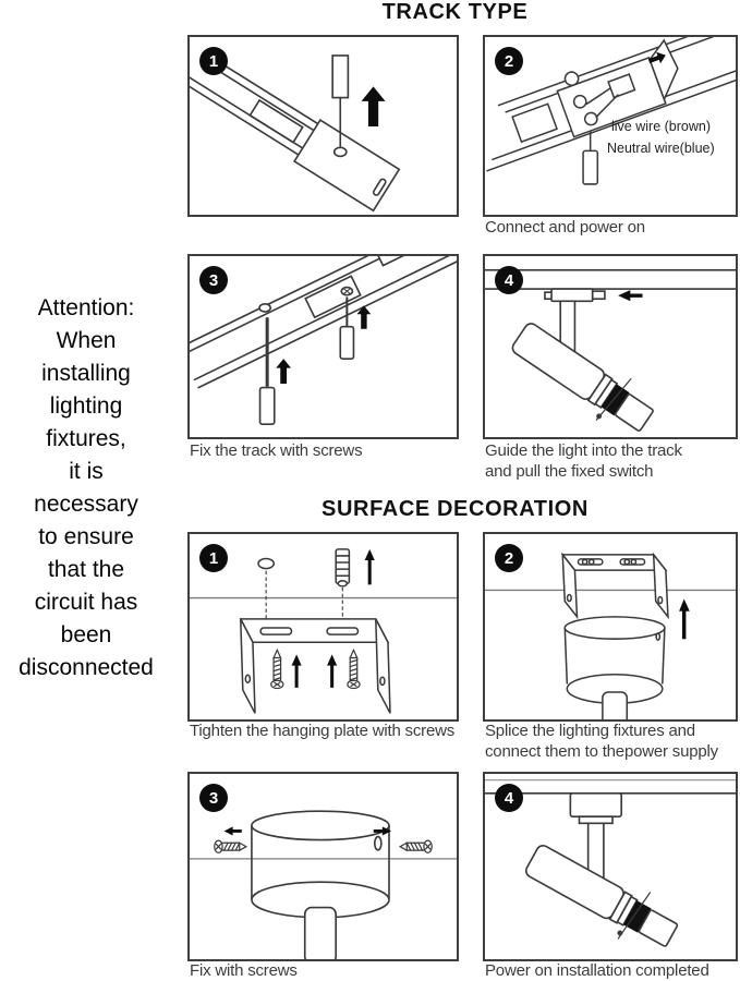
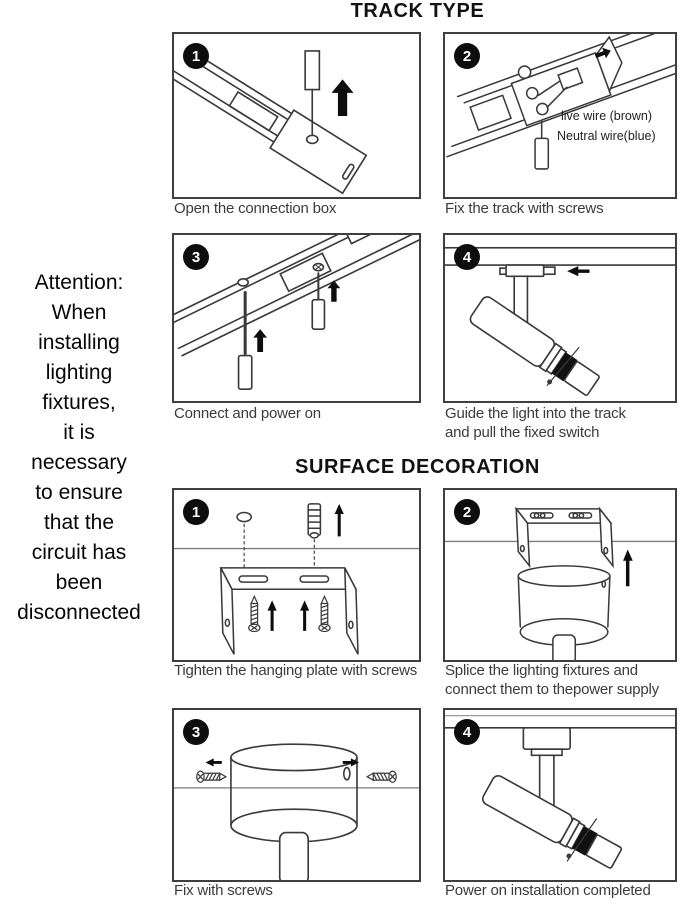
  Attention:
  When
  installing
  lighting
  fixtures,
  it is
  necessary
  to ensure
  that the
  circuit has
  been
  disconnected
  TRACK TYPE
  1
+ Open the connection box
  2
  live wire (brown)
  Neutral wire(blue)
- Connect and power on
+ Fix the track with screws
  3
- Fix the track with screws
+ Connect and power on
  4
  Guide the light into the track
  and pull the fixed switch
  SURFACE DECORATION
  1
  Tighten the hanging plate with screws
  2
  Splice the lighting fixtures and
  connect them to thepower supply
  3
  Fix with screws
  4
  Power on installation completed
